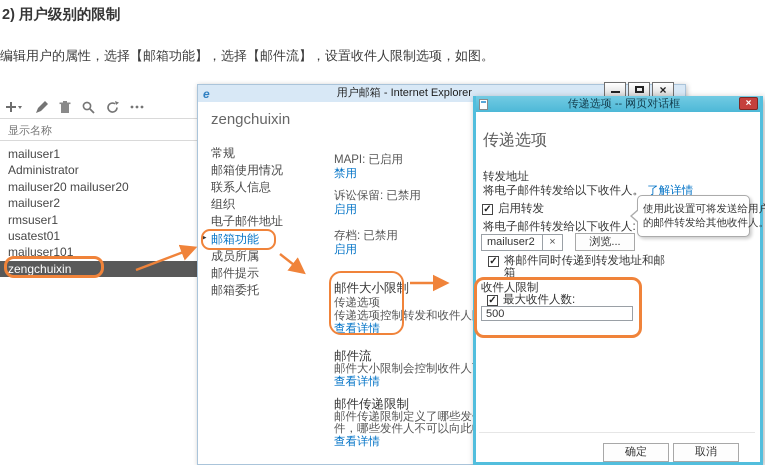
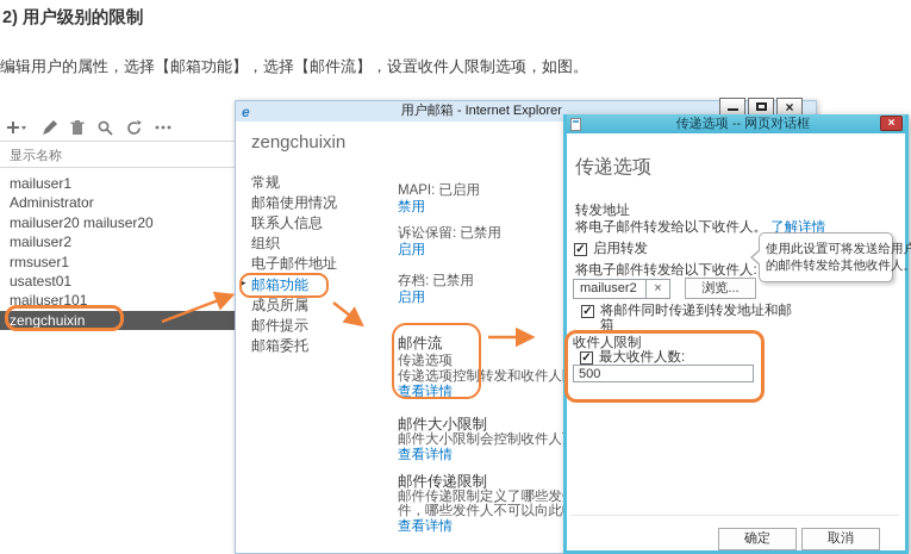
  2) 用户级别的限制
  编辑用户的属性，选择【邮箱功能】，选择【邮件流】，设置收件人限制选项，如图。
  显示名称
  mailuser1
  Administrator
  mailuser20 mailuser20
  mailuser2
  rmsuser1
  usatest01
  mailuser101
  zengchuixin
  e
  用户邮箱 - Internet Explorer
  zengchuixin
  常规
  邮箱使用情况
  联系人信息
  组织
  电子邮件地址
  ▸
  邮箱功能
  成员所属
  邮件提示
  邮箱委托
  MAPI: 已启用
  禁用
  诉讼保留: 已禁用
  启用
  存档: 已禁用
  启用
- 邮件大小限制
+ 邮件流
  传递选项
  传递选项控制转发和收件人
  查看详情
- 邮件流
+ 邮件大小限制
  邮件大小限制会控制收件人
  查看详情
  邮件传递限制
  邮件传递限制定义了哪些发
  件，哪些发件人不可以向此
  查看详情
  传递选项 -- 网页对话框
  传递选项
  转发地址
  将电子邮件转发给以下收件人。 了解详情
  启用转发
  将电子邮件转发给以下收件人:
  mailuser2
  浏览...
  将邮件同时传递到转发地址和邮
  箱
  收件人限制
  最大收件人数:
  500
  使用此设置可将发送给
  的邮件转发给其他收件
  确定
  取消
